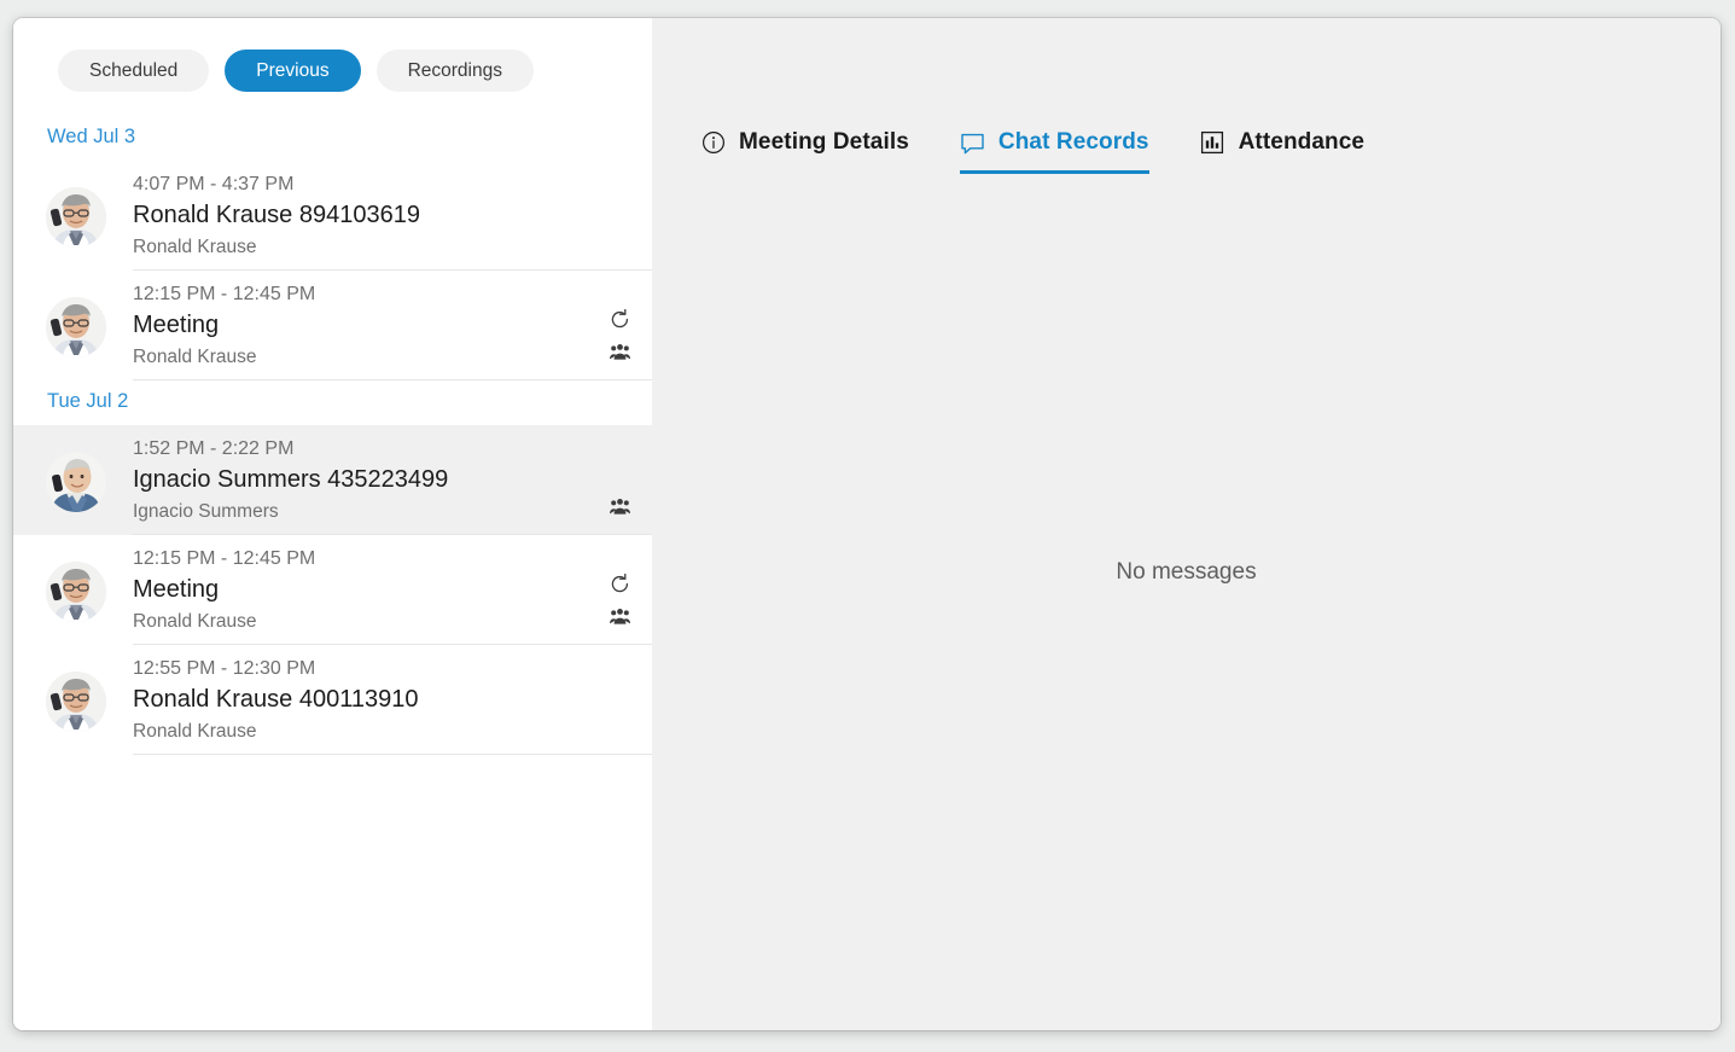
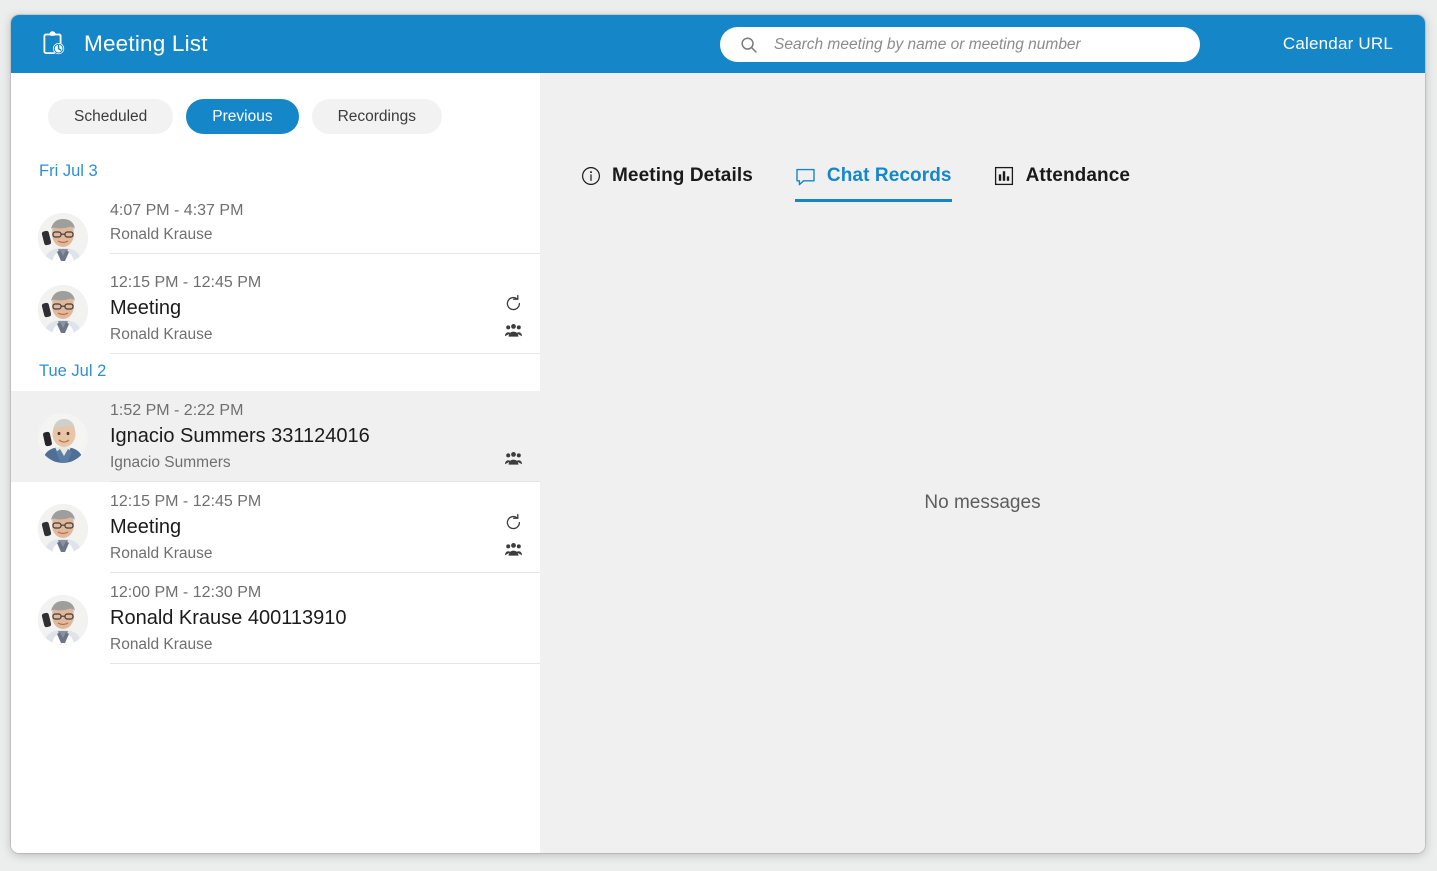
+ Meeting List
+ Search meeting by name or meeting number
+ Calendar URL
  Scheduled
  Previous
  Recordings
- Wed Jul 3
+ Fri Jul 3
  4:07 PM - 4:37 PM
- Ronald Krause 894103619
  Ronald Krause
  12:15 PM - 12:45 PM
  Meeting
  Ronald Krause
  Tue Jul 2
  1:52 PM - 2:22 PM
- Ignacio Summers 435223499
+ Ignacio Summers 331124016
  Ignacio Summers
  12:15 PM - 12:45 PM
  Meeting
  Ronald Krause
- 12:55 PM - 12:30 PM
+ 12:00 PM - 12:30 PM
  Ronald Krause 400113910
  Ronald Krause
  Meeting Details
  Chat Records
  Attendance
  No messages
